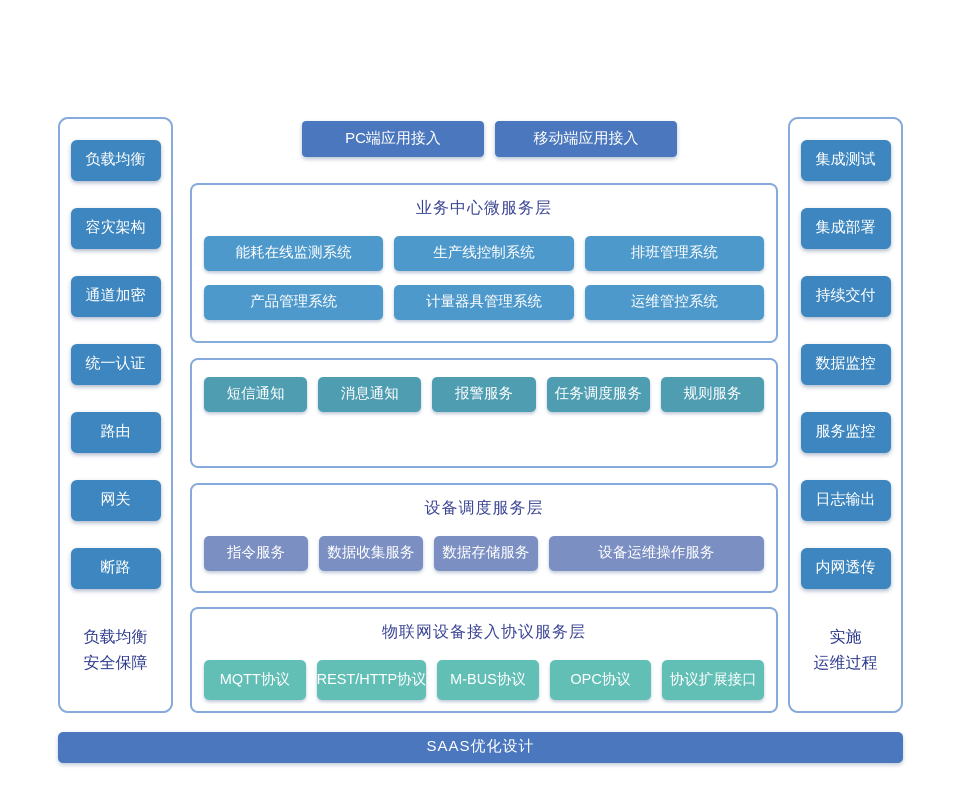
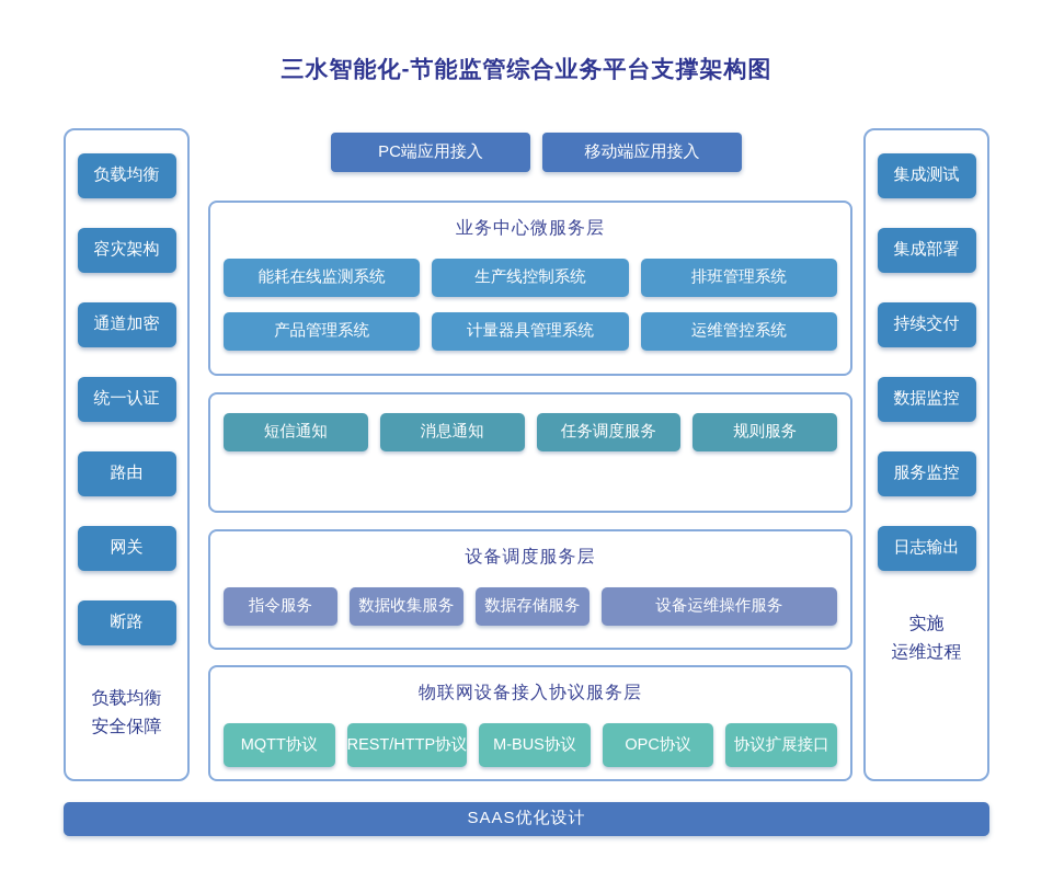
+ 三水智能化-节能监管综合业务平台支撑架构图
  负载均衡
  容灾架构
  通道加密
  统一认证
  路由
  网关
  断路
  负载均衡
  安全保障
  PC端应用接入
  移动端应用接入
  业务中心微服务层
  能耗在线监测系统
  生产线控制系统
  排班管理系统
  产品管理系统
  计量器具管理系统
  运维管控系统
  短信通知
  消息通知
- 报警服务
  任务调度服务
  规则服务
  设备调度服务层
  指令服务
  数据收集服务
  数据存储服务
  设备运维操作服务
  物联网设备接入协议服务层
  MQTT协议
  REST/HTTP协议
  M-BUS协议
  OPC协议
  协议扩展接口
  集成测试
  集成部署
  持续交付
  数据监控
  服务监控
  日志输出
- 内网透传
  实施
  运维过程
  SAAS优化设计
